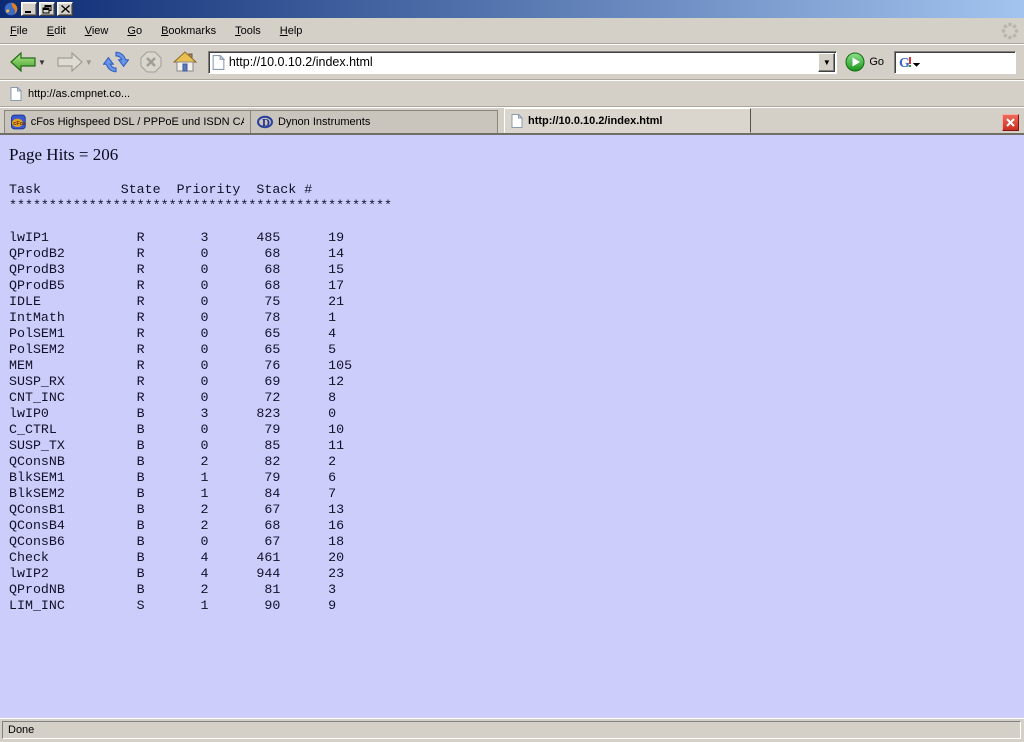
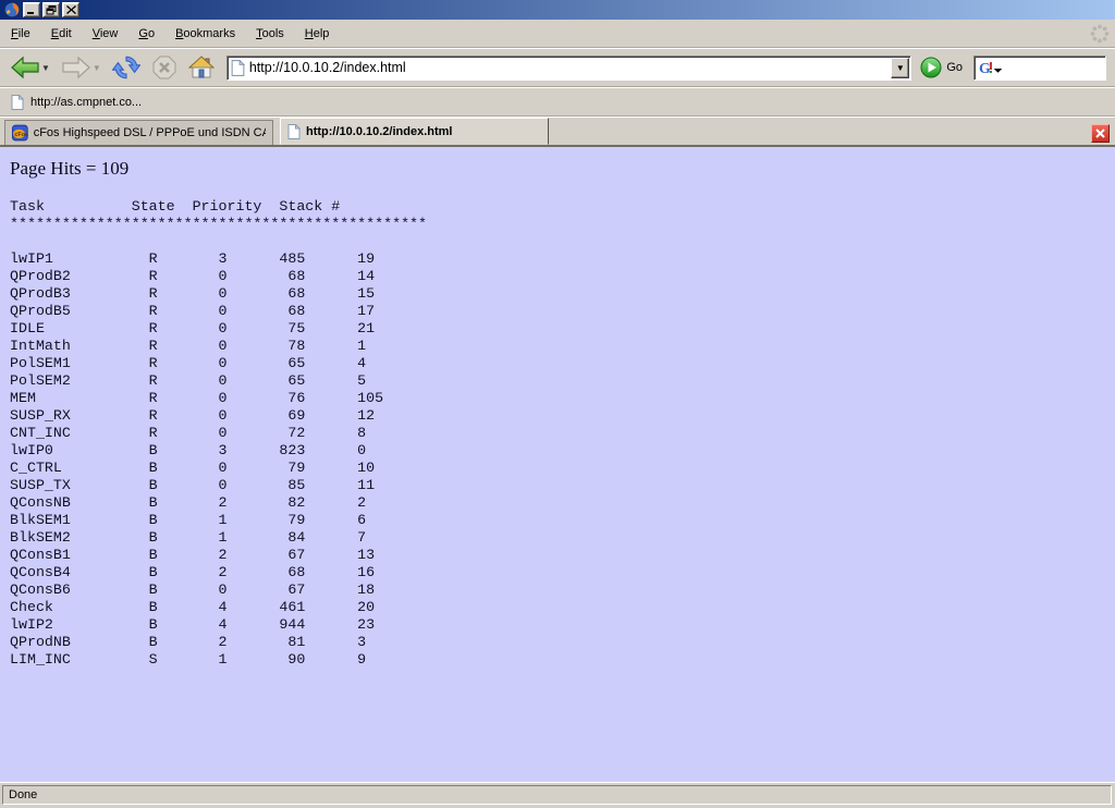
  File
  Edit
  View
  Go
  Bookmarks
  Tools
  Help
  ▼
  ▼
  http://10.0.10.2/index.html
  ▼
  Go
  G
  http://as.cmpnet.co...
  cFos Highspeed DSL / PPPoE und ISDN C
- D
- Dynon Instruments
  http://10.0.10.2/index.html
- Page Hits = 206
+ Page Hits = 109
  Task State Priority Stack #
  ************************************************
  lwIP1 R 3 485 19
  QProdB2 R 0 68 14
  QProdB3 R 0 68 15
  QProdB5 R 0 68 17
  IDLE R 0 75 21
  IntMath R 0 78 1
  PolSEM1 R 0 65 4
  PolSEM2 R 0 65 5
  MEM R 0 76 105
  SUSP_RX R 0 69 12
  CNT_INC R 0 72 8
  lwIP0 B 3 823 0
  C_CTRL B 0 79 10
  SUSP_TX B 0 85 11
  QConsNB B 2 82 2
  BlkSEM1 B 1 79 6
  BlkSEM2 B 1 84 7
  QConsB1 B 2 67 13
  QConsB4 B 2 68 16
  QConsB6 B 0 67 18
  Check B 4 461 20
  lwIP2 B 4 944 23
  QProdNB B 2 81 3
  LIM_INC S 1 90 9
  Done
